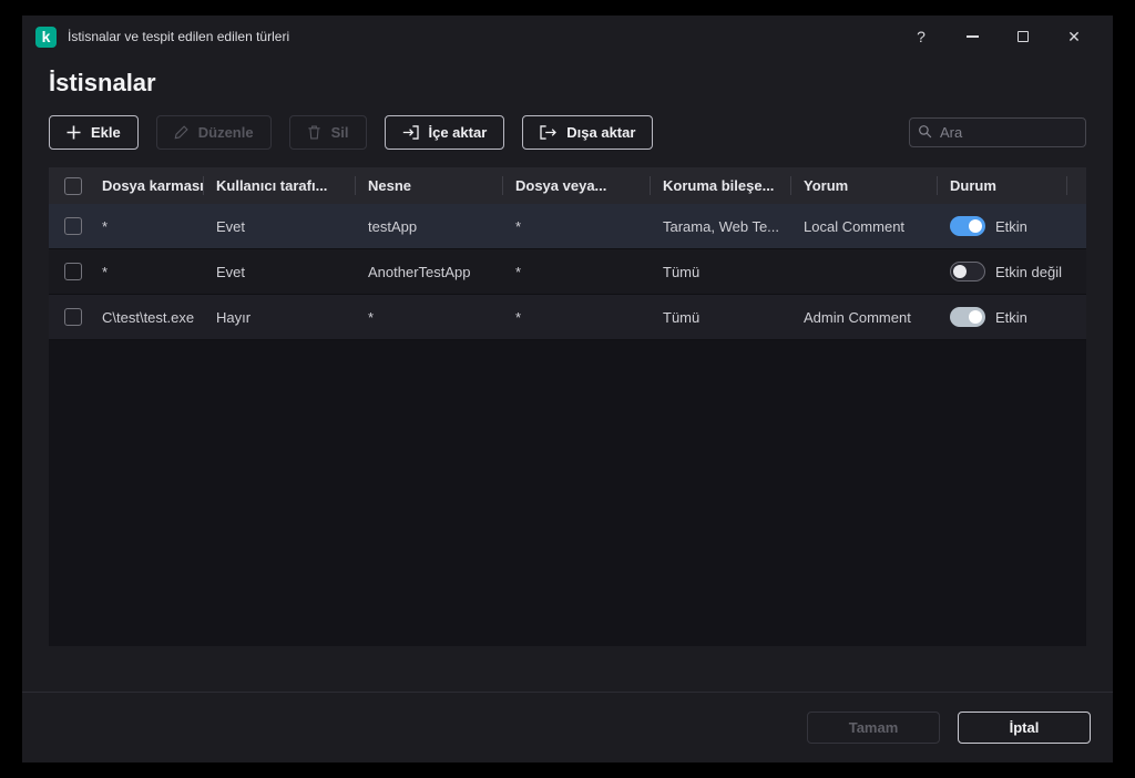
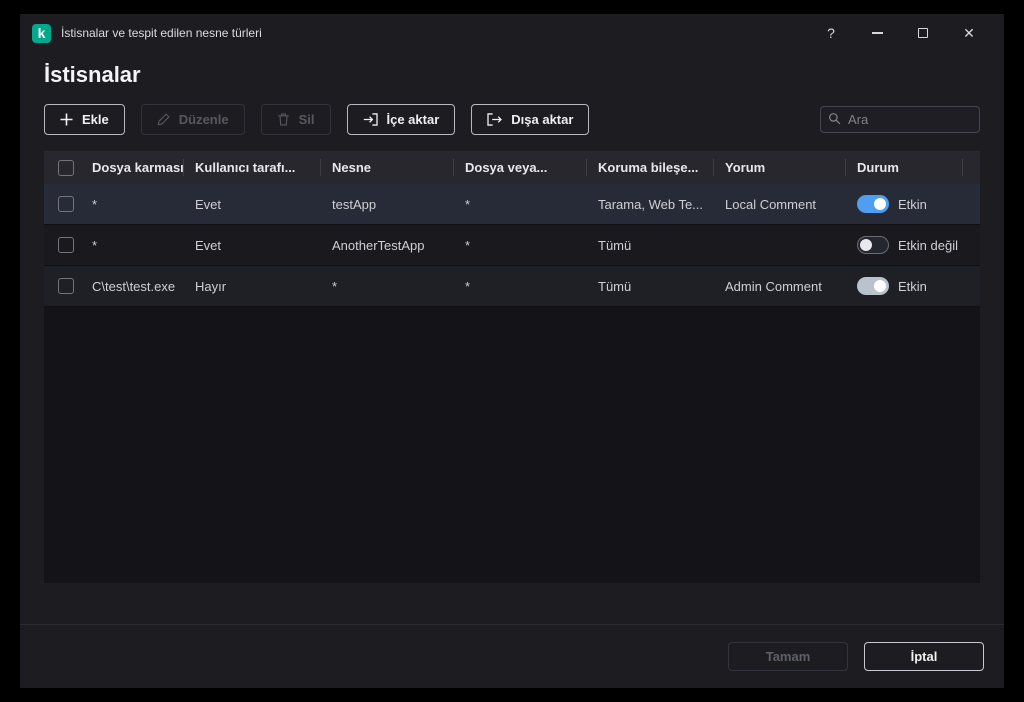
  k
- İstisnalar ve tespit edilen edilen türleri
+ İstisnalar ve tespit edilen nesne türleri
  ?
  ✕
  İstisnalar
  Ekle
  Düzenle
  Sil
  İçe aktar
  Dışa aktar
  Ara
  Dosya karması
  Kullanıcı tarafı...
  Nesne
  Dosya veya...
  Koruma bileşe...
  Yorum
  Durum
  *
  Evet
  testApp
  *
  Tarama, Web Te...
  Local Comment
  Etkin
  *
  Evet
  AnotherTestApp
  *
  Tümü
  Etkin değil
  C\test\test.exe
  Hayır
  *
  *
  Tümü
  Admin Comment
  Etkin
  Tamam
  İptal
